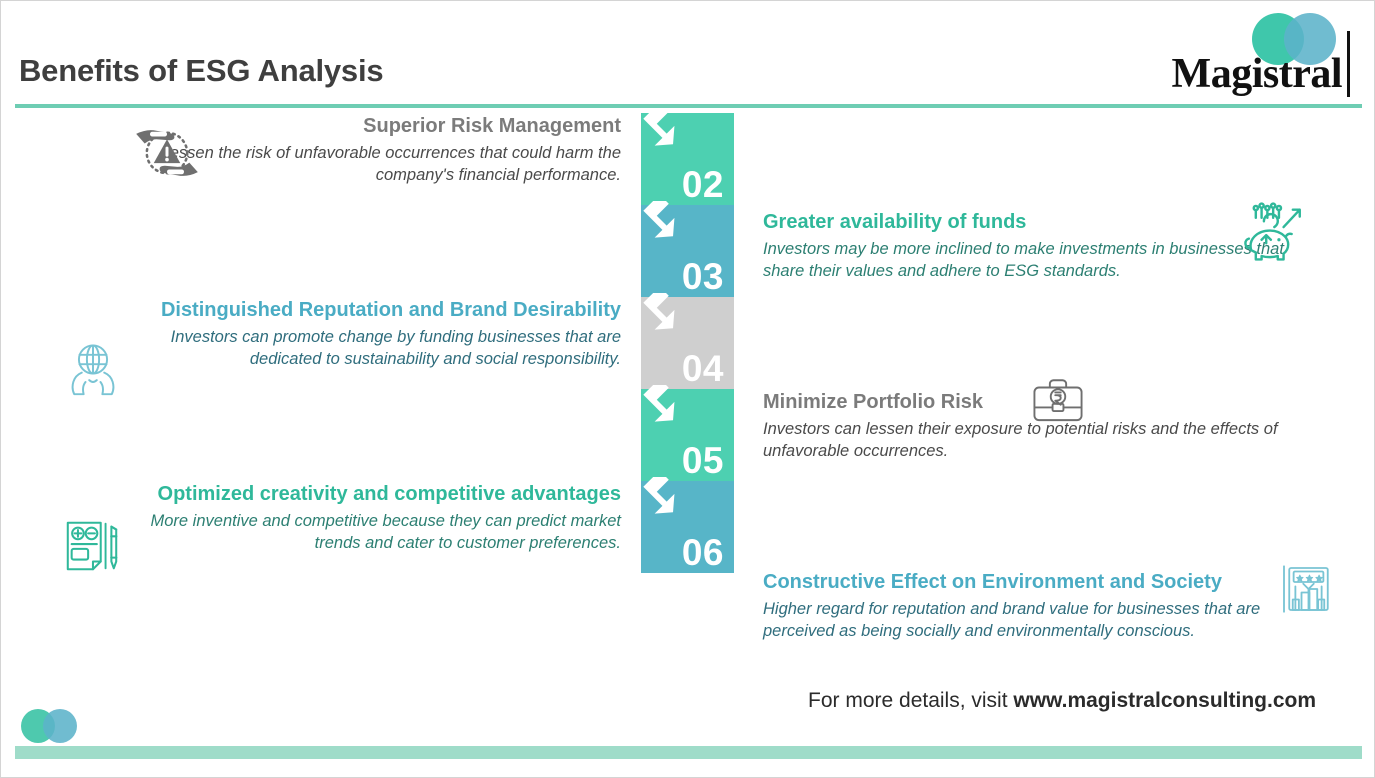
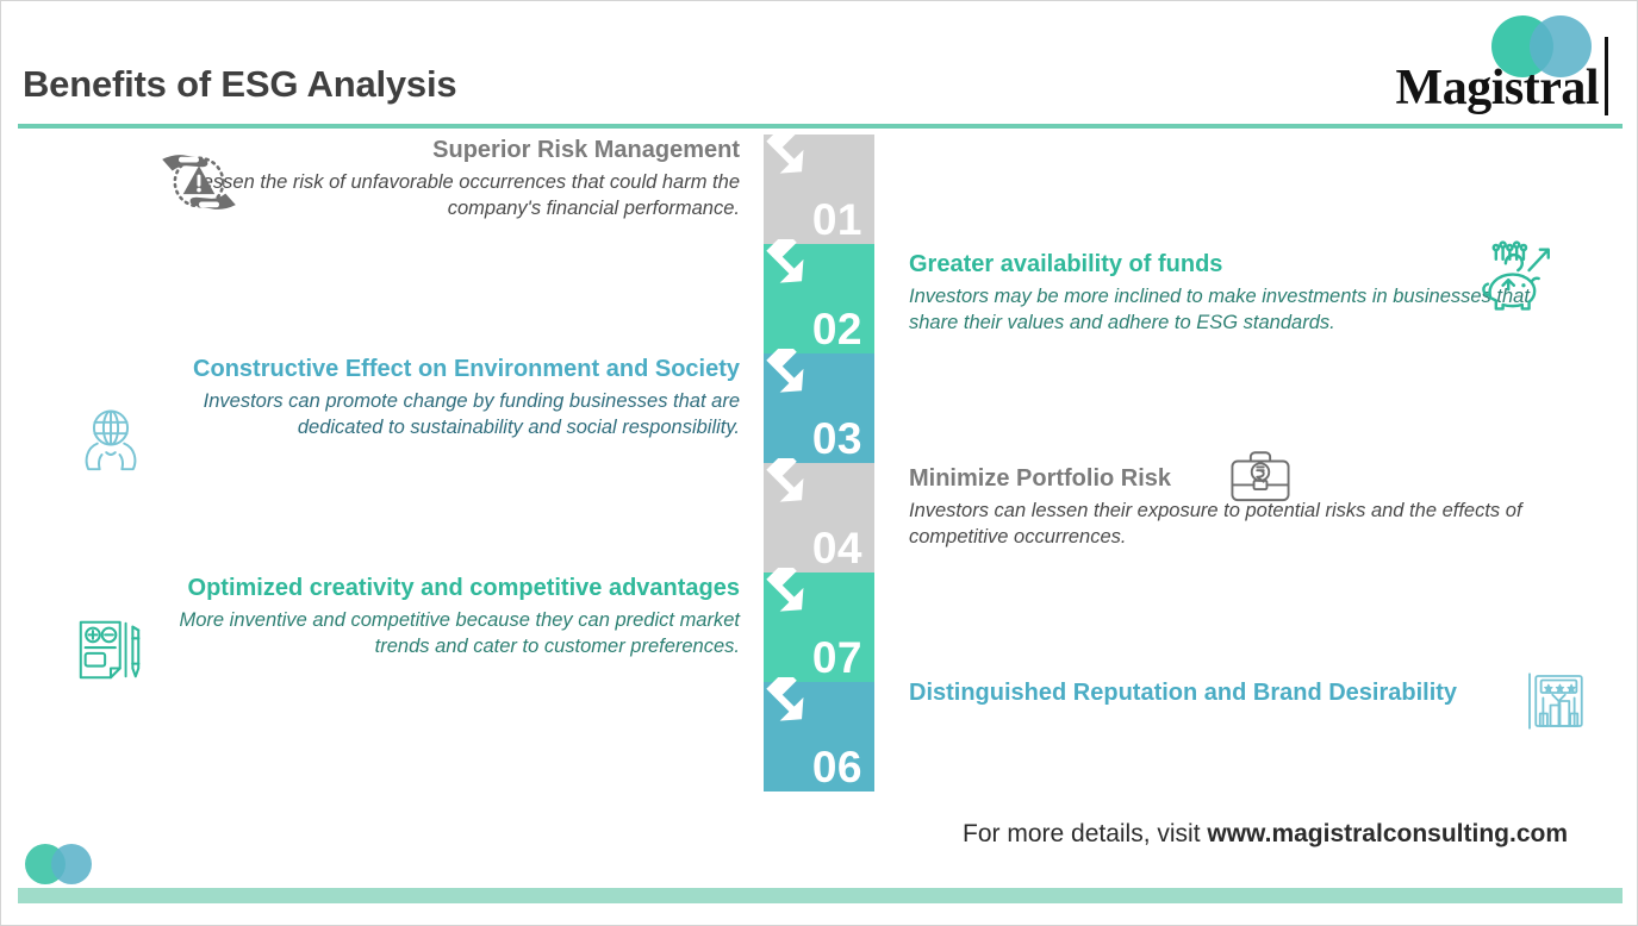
  Benefits of ESG Analysis
  Magistral
+ 01
  02
  03
  04
- 05
+ 07
  06
  Superior Risk Management
  ssen the risk of unfavorable occurrences that could harm the company's financial performance.
  Greater availability of funds
  Investors may be more inclined to make investments in businesses that share their values and adhere to ESG standards.
- Distinguished Reputation and Brand Desirability
+ Constructive Effect on Environment and Society
  Investors can promote change by funding businesses that are dedicated to sustainability and social responsibility.
  Minimize Portfolio Risk
- Investors can lessen their exposure to potential risks and the effects of unfavorable occurrences.
+ Investors can lessen their exposure to potential risks and the effects of competitive occurrences.
  Optimized creativity and competitive advantages
  More inventive and competitive because they can predict market trends and cater to customer preferences.
- Constructive Effect on Environment and Society
+ Distinguished Reputation and Brand Desirability
- Higher regard for reputation and brand value for businesses that are perceived as being socially and environmentally conscious.
  For more details, visit www.magistralconsulting.com
